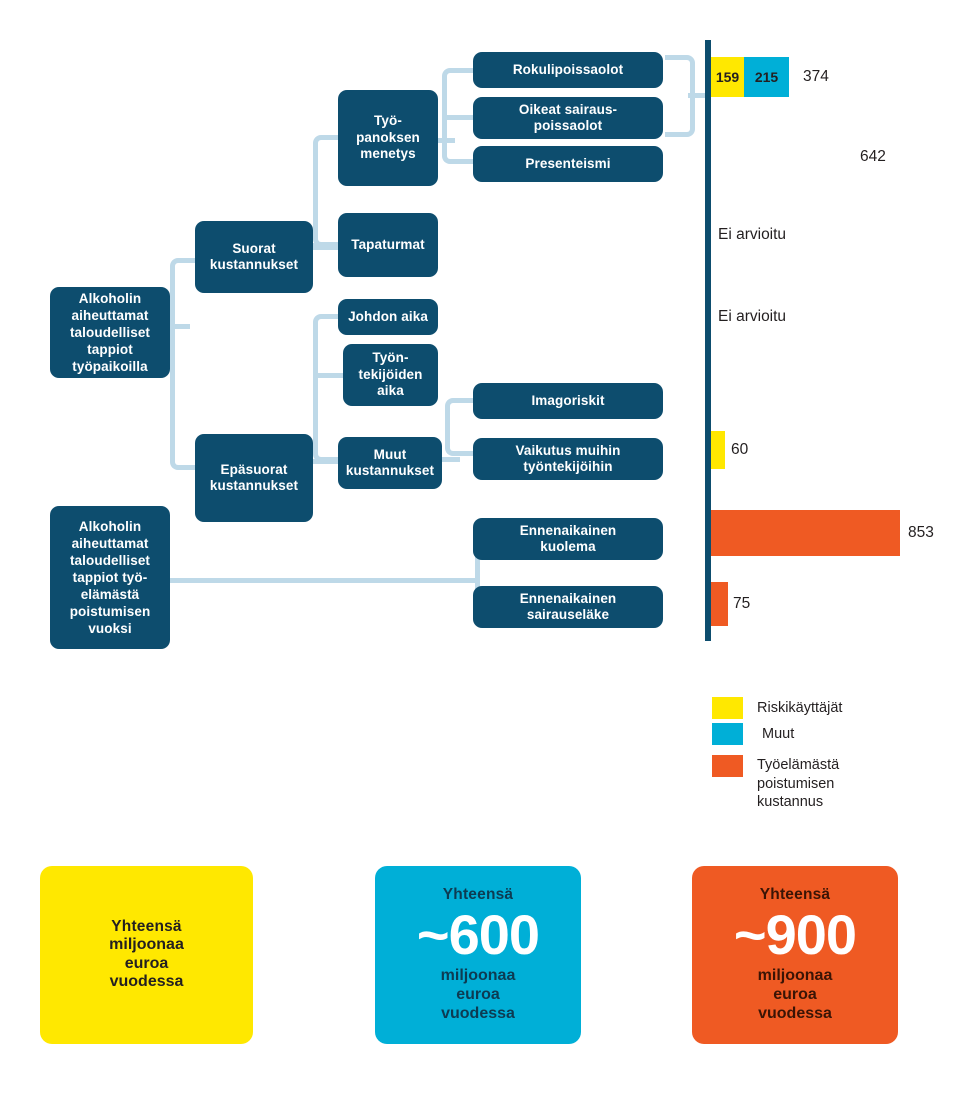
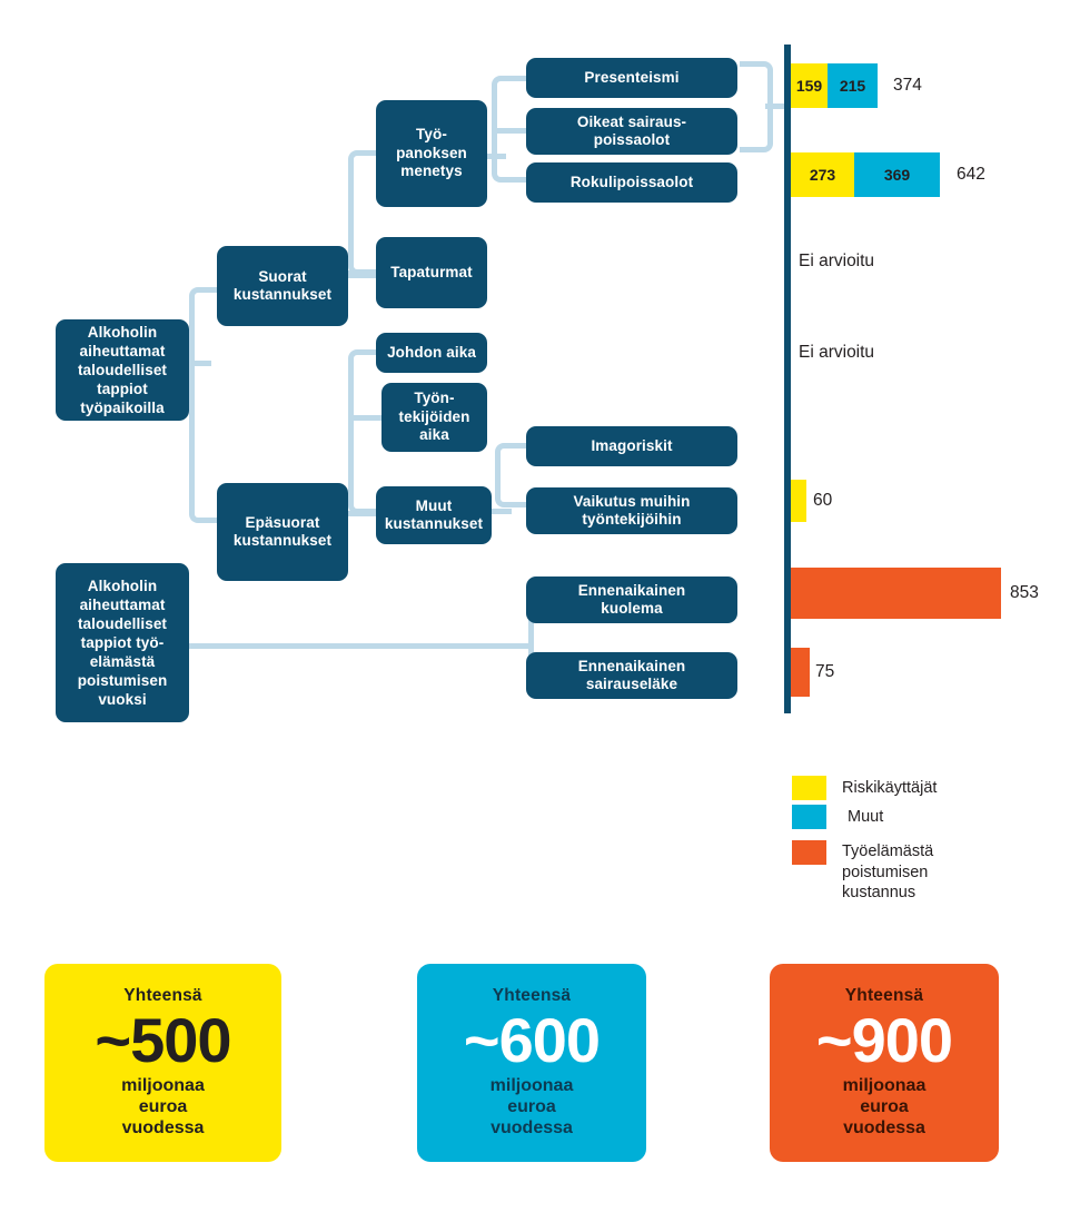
  Alkoholin
  aiheuttamat
  taloudelliset
  tappiot
  työpaikoilla
  Alkoholin
  aiheuttamat
  taloudelliset
  tappiot työ-
  elämästä
  poistumisen
  vuoksi
  Suorat
  kustannukset
  Epäsuorat
  kustannukset
  Työ-
  panoksen
  menetys
  Tapaturmat
  Johdon aika
  Työn-
  tekijöiden
  aika
  Muut
  kustannukset
- Rokulipoissaolot
+ Presenteismi
  Oikeat sairaus-
  poissaolot
- Presenteismi
+ Rokulipoissaolot
  Imagoriskit
  Vaikutus muihin
  työntekijöihin
  Ennenaikainen
  kuolema
  Ennenaikainen
  sairauseläke
  159
  215
  374
+ 273
+ 369
  642
  Ei arvioitu
  Ei arvioitu
  60
  853
  75
  Riskikäyttäjät
  Muut
  Työelämästä
  poistumisen
  kustannus
  Yhteensä
+ ~500
  miljoonaa
  euroa
  vuodessa
  Yhteensä
  ~600
  miljoonaa
  euroa
  vuodessa
  Yhteensä
  ~900
  miljoonaa
  euroa
  vuodessa
